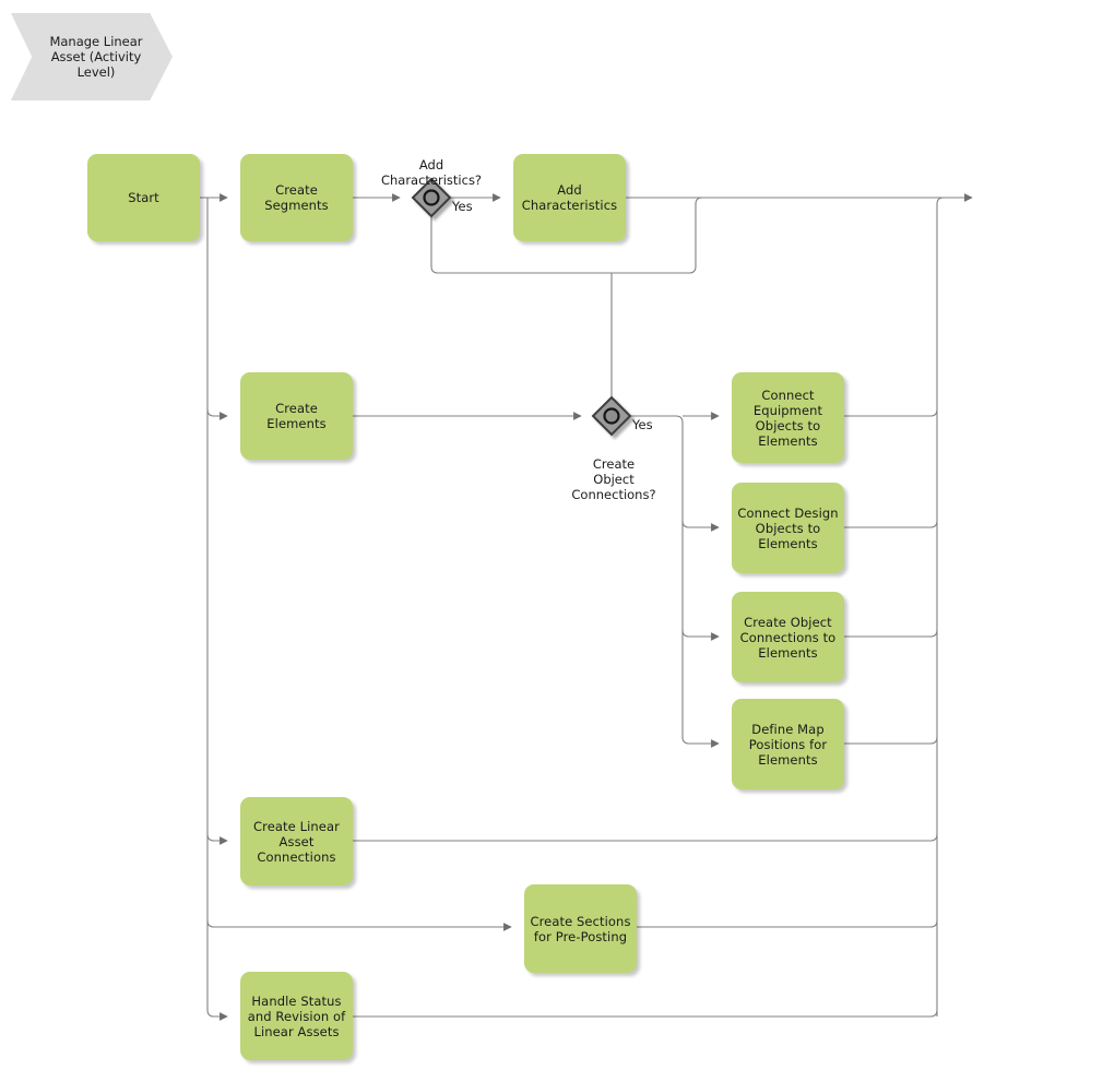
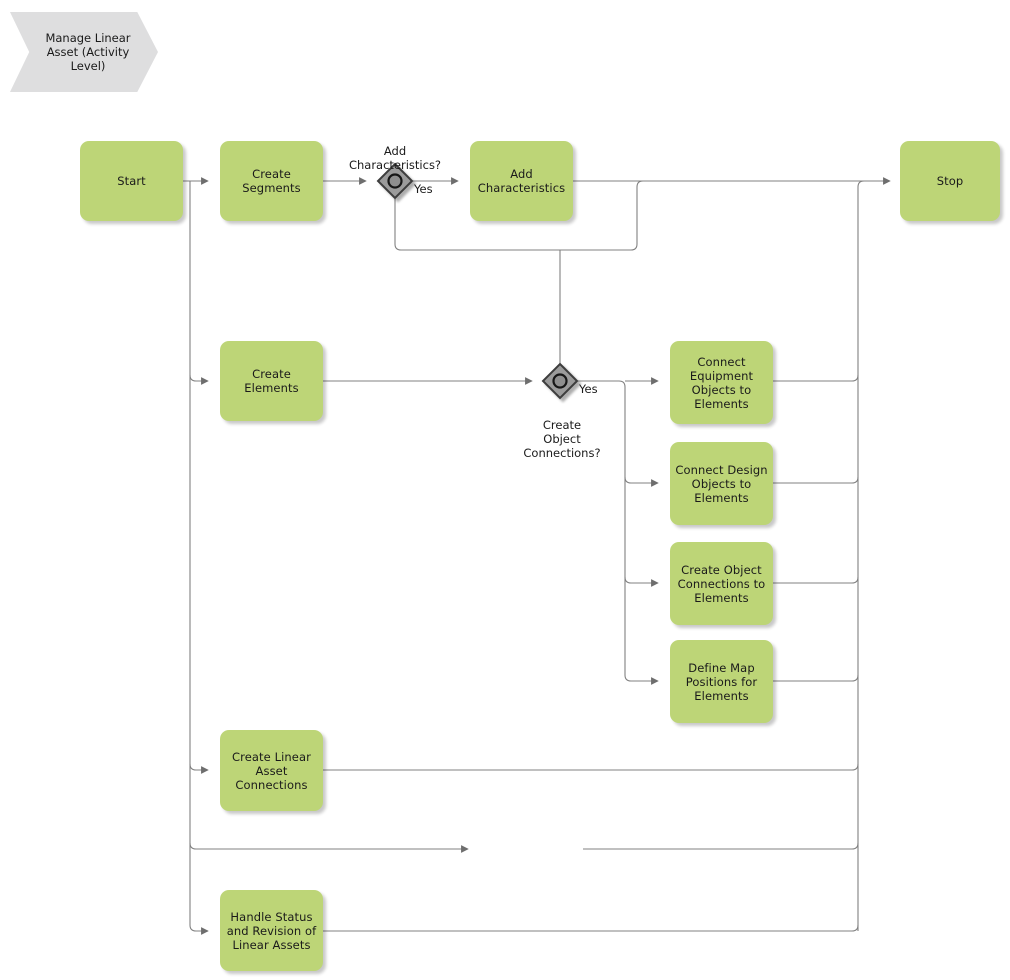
  Manage Linear
  Asset (Activity
  Level)
  Start
  Create
  Segments
  Add
  Characteristics
+ Stop
  Create
  Elements
  Connect
  Equipment
  Objects to
  Elements
  Connect Design
  Objects to
  Elements
  Create Object
  Connections to
  Elements
  Define Map
  Positions for
  Elements
  Create Linear
  Asset
  Connections
- Create Sections
- for Pre-Posting
  Handle Status
  and Revision of
  Linear Assets
  Add
  Characteristics?
  Create
  Object
  Connections?
  Yes
  Yes
